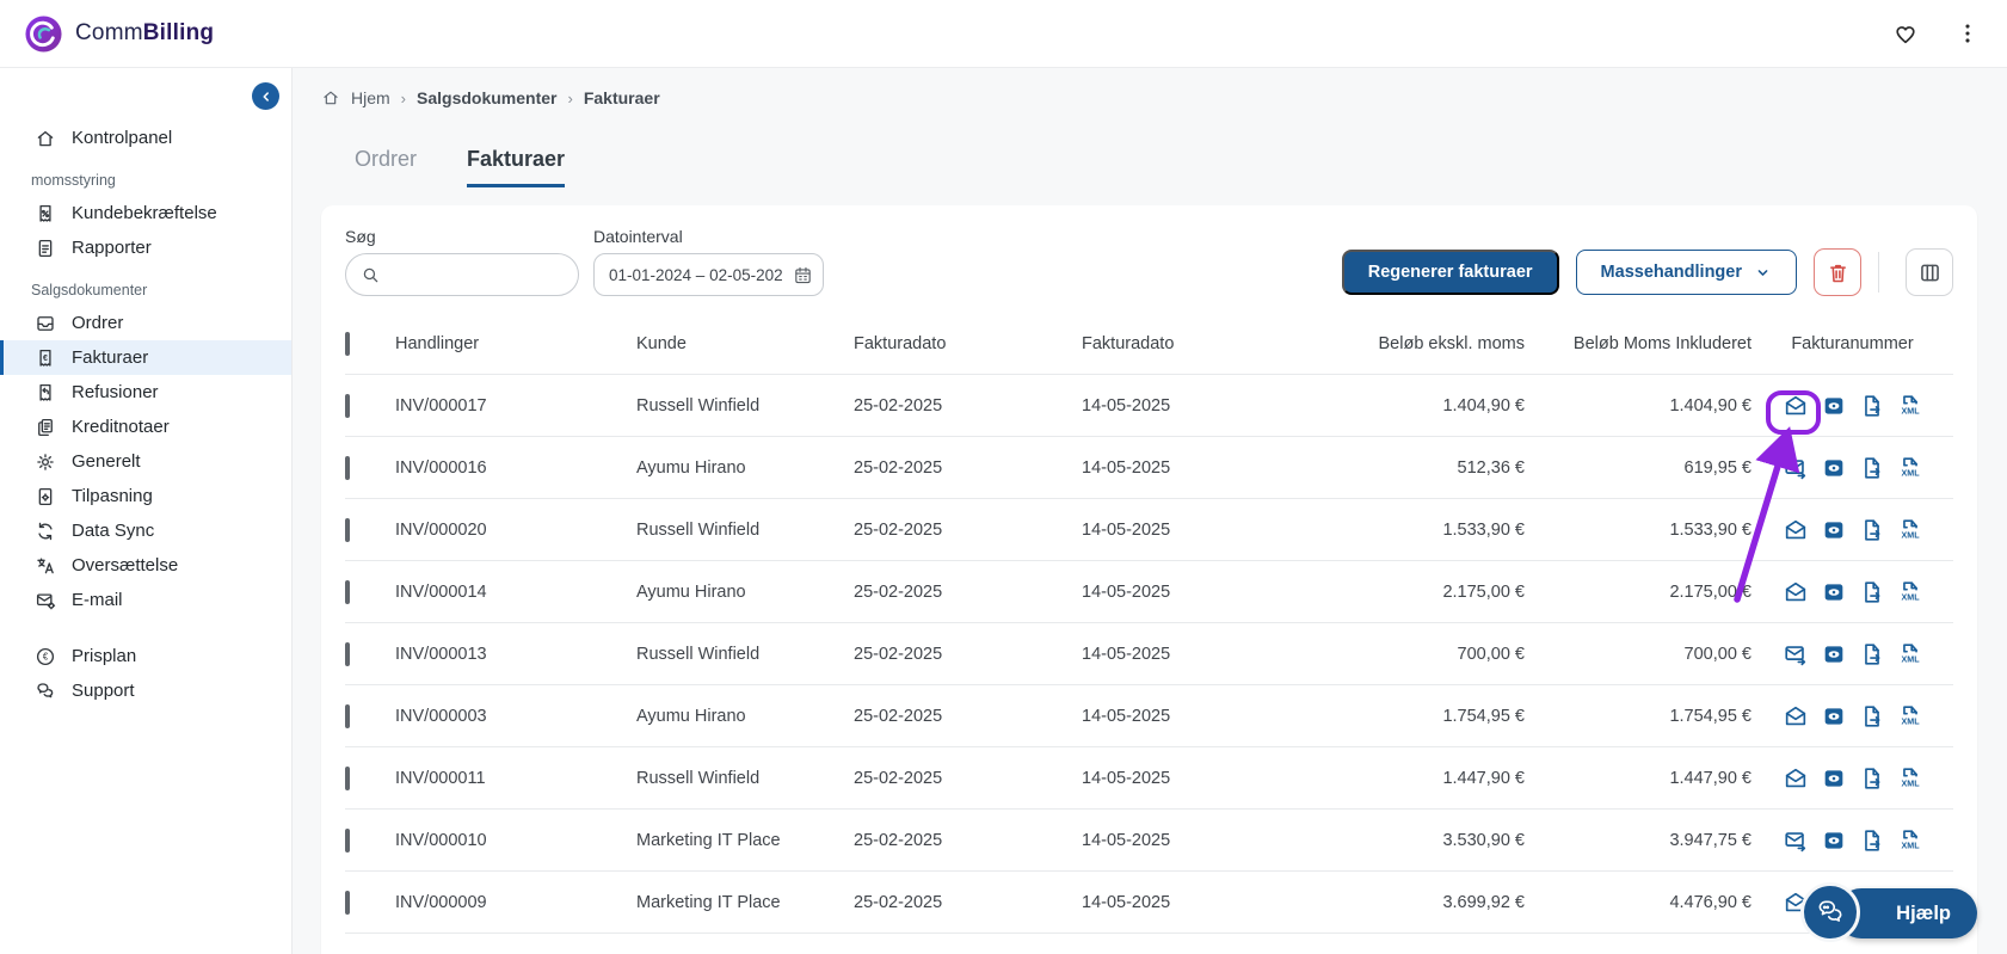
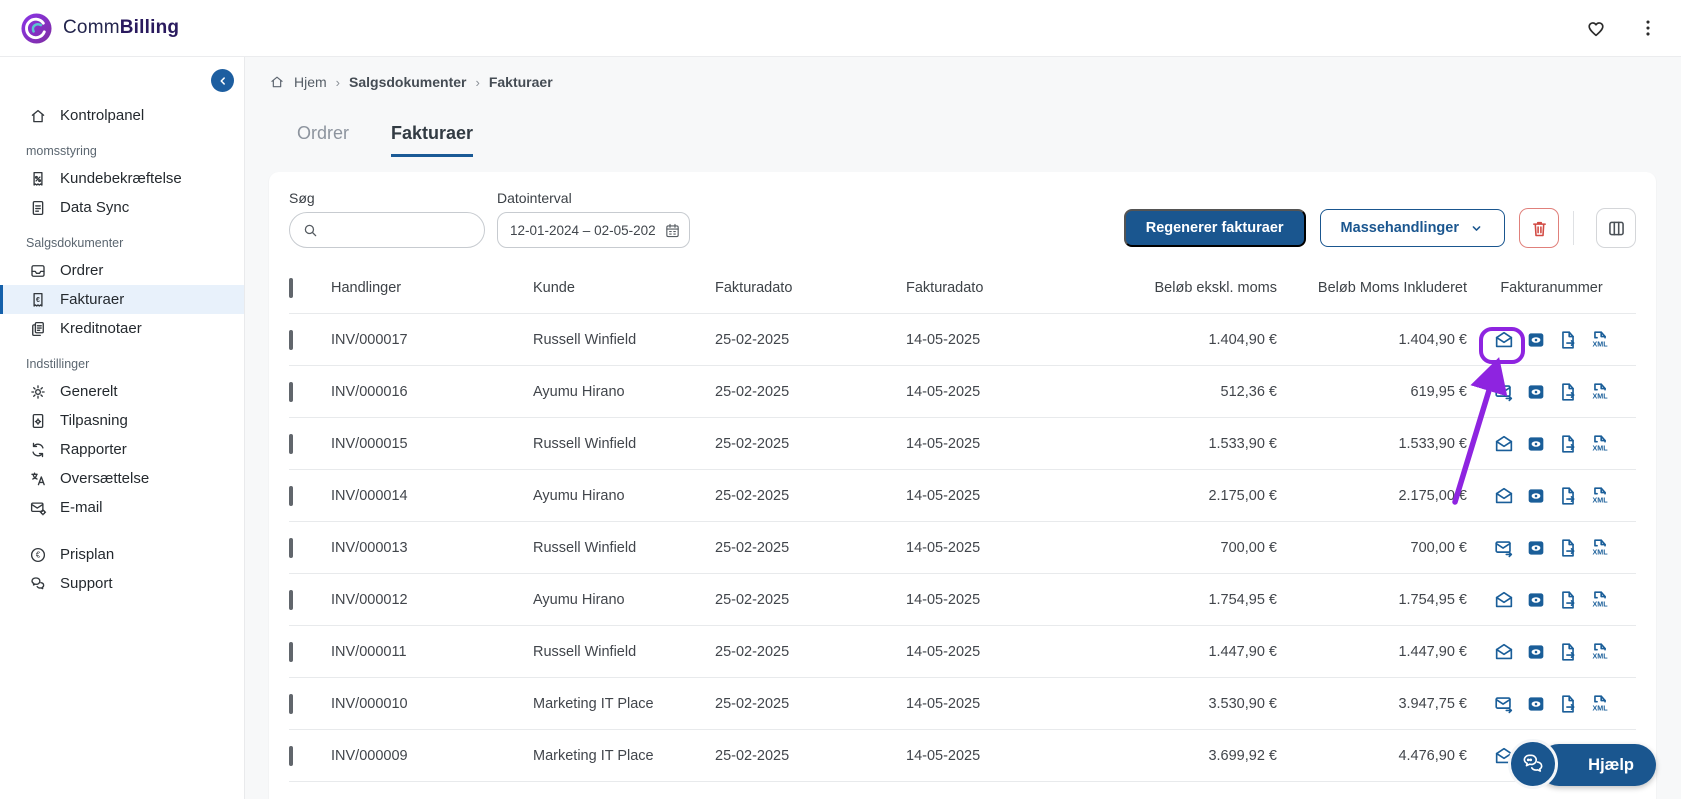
  CommBilling
  Kontrolpanel
  momsstyring
  Kundebekræftelse
- Rapporter
+ Data Sync
  Salgsdokumenter
  Ordrer
  €
  Fakturaer
- Refusioner
  Kreditnotaer
+ Indstillinger
  Generelt
  Tilpasning
- Data Sync
+ Rapporter
  Oversættelse
  E-mail
  €
  Prisplan
  Support
  Hjem
  ›
  Salgsdokumenter
  ›
  Fakturaer
  Ordrer
  Fakturaer
  Søg
  Datointerval
- 01-01-2024 – 02-05-202
+ 12-01-2024 – 02-05-202
  Regenerer fakturaer
  Massehandlinger
  Handlinger
  Kunde
  Fakturadato
  Fakturadato
  Beløb ekskl. moms
  Beløb Moms Inkluderet
  Fakturanummer
  INV/000017
  Russell Winfield
  25-02-2025
  14-05-2025
  1.404,90 €
  1.404,90 €
  XML
  INV/000016
  Ayumu Hirano
  25-02-2025
  14-05-2025
  512,36 €
  619,95 €
  XML
- INV/000020
+ INV/000015
  Russell Winfield
  25-02-2025
  14-05-2025
  1.533,90 €
  1.533,90 €
  XML
  INV/000014
  Ayumu Hirano
  25-02-2025
  14-05-2025
  2.175,00 €
  2.175,00 €
  XML
  INV/000013
  Russell Winfield
  25-02-2025
  14-05-2025
  700,00 €
  700,00 €
  XML
- INV/000003
+ INV/000012
  Ayumu Hirano
  25-02-2025
  14-05-2025
  1.754,95 €
  1.754,95 €
  XML
  INV/000011
  Russell Winfield
  25-02-2025
  14-05-2025
  1.447,90 €
  1.447,90 €
  XML
  INV/000010
  Marketing IT Place
  25-02-2025
  14-05-2025
  3.530,90 €
  3.947,75 €
  XML
  INV/000009
  Marketing IT Place
  25-02-2025
  14-05-2025
  3.699,92 €
  4.476,90 €
  Hjælp
